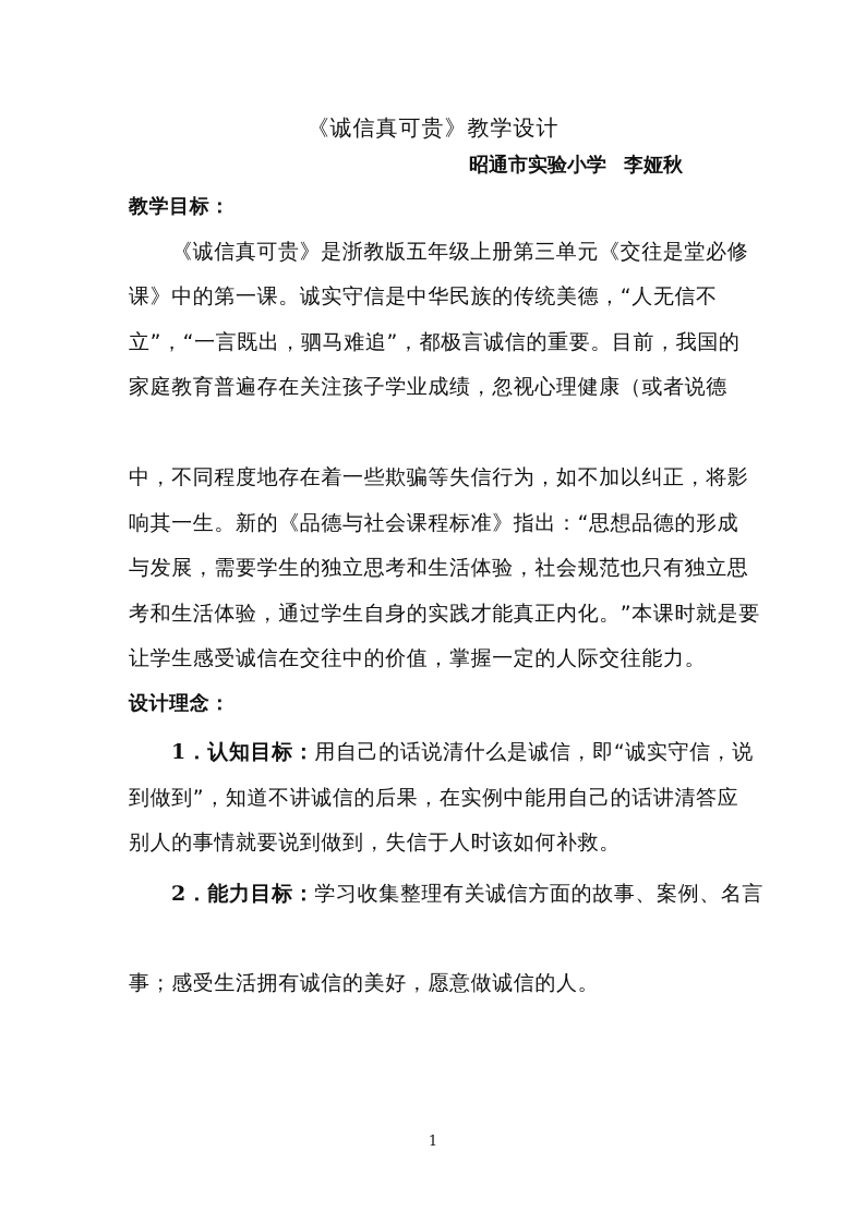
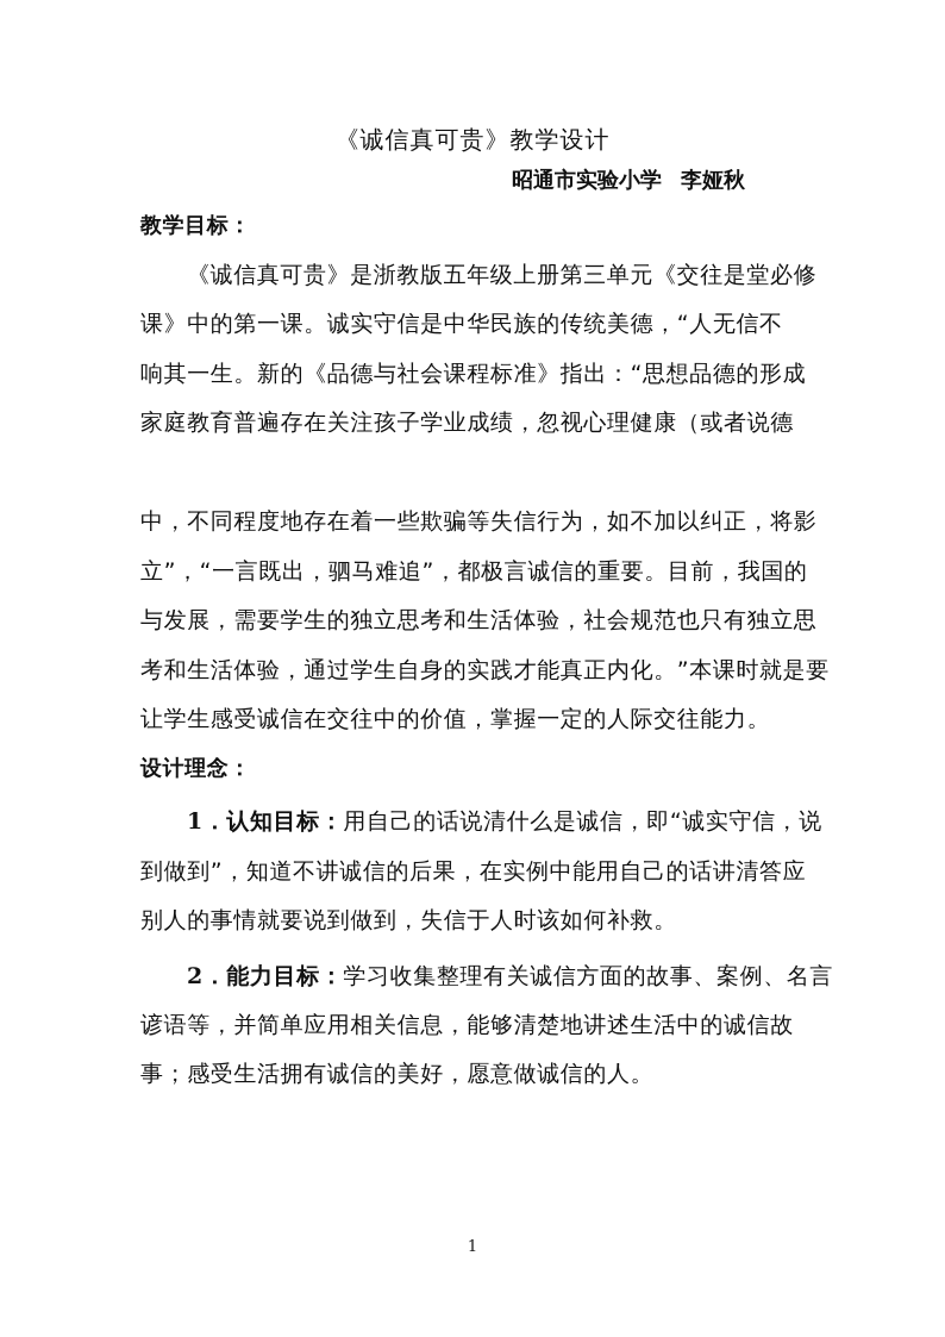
  《诚信真可贵》教学设计
  昭通市实验小学 李娅秋
  教学目标：
  《诚信真可贵》是浙教版五年级上册第三单元《交往是堂必修
  课》中的第一课。诚实守信是中华民族的传统美德，“人无信不
- 立”，“一言既出，驷马难追”，都极言诚信的重要。目前，我国的
+ 响其一生。新的《品德与社会课程标准》指出：“思想品德的形成
  家庭教育普遍存在关注孩子学业成绩，忽视心理健康（或者说德
  中，不同程度地存在着一些欺骗等失信行为，如不加以纠正，将影
- 响其一生。新的《品德与社会课程标准》指出：“思想品德的形成
+ 立”，“一言既出，驷马难追”，都极言诚信的重要。目前，我国的
  与发展，需要学生的独立思考和生活体验，社会规范也只有独立思
  考和生活体验，通过学生自身的实践才能真正内化。”本课时就是要
  让学生感受诚信在交往中的价值，掌握一定的人际交往能力。
  设计理念：
  1．认知目标：用自己的话说清什么是诚信，即“诚实守信，说
  到做到”，知道不讲诚信的后果，在实例中能用自己的话讲清答应
  别人的事情就要说到做到，失信于人时该如何补救。
  2．能力目标：学习收集整理有关诚信方面的故事、案例、名言
+ 谚语等，并简单应用相关信息，能够清楚地讲述生活中的诚信故
  事；感受生活拥有诚信的美好，愿意做诚信的人。
  1
